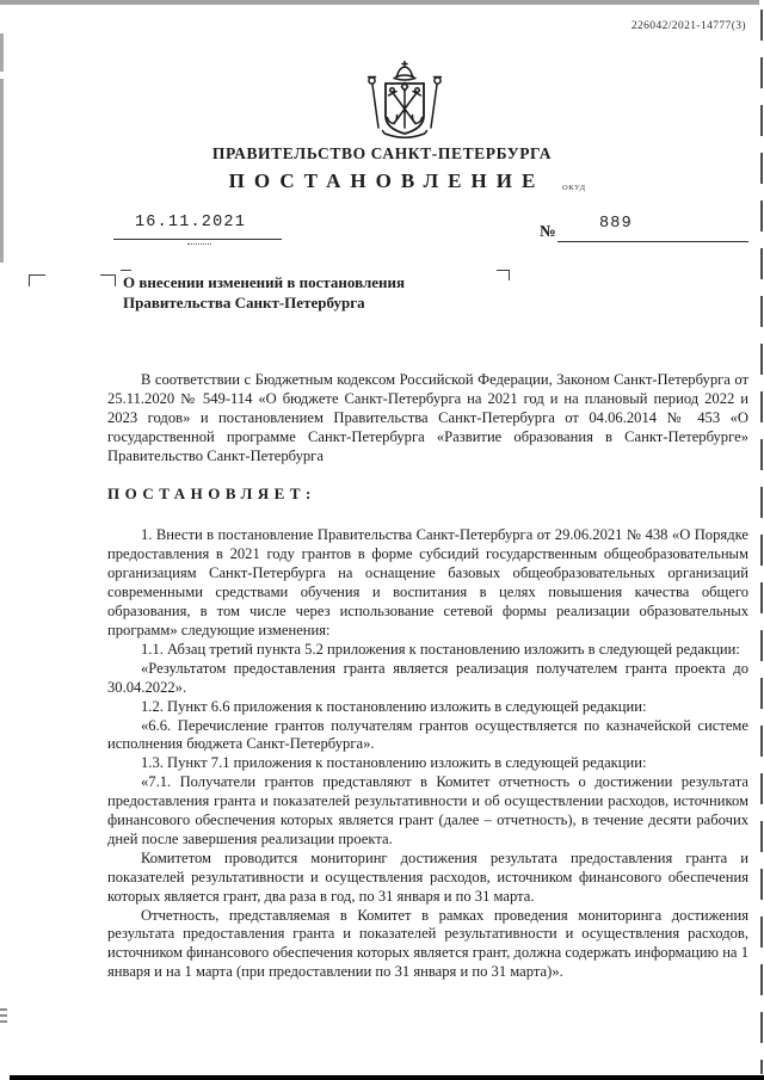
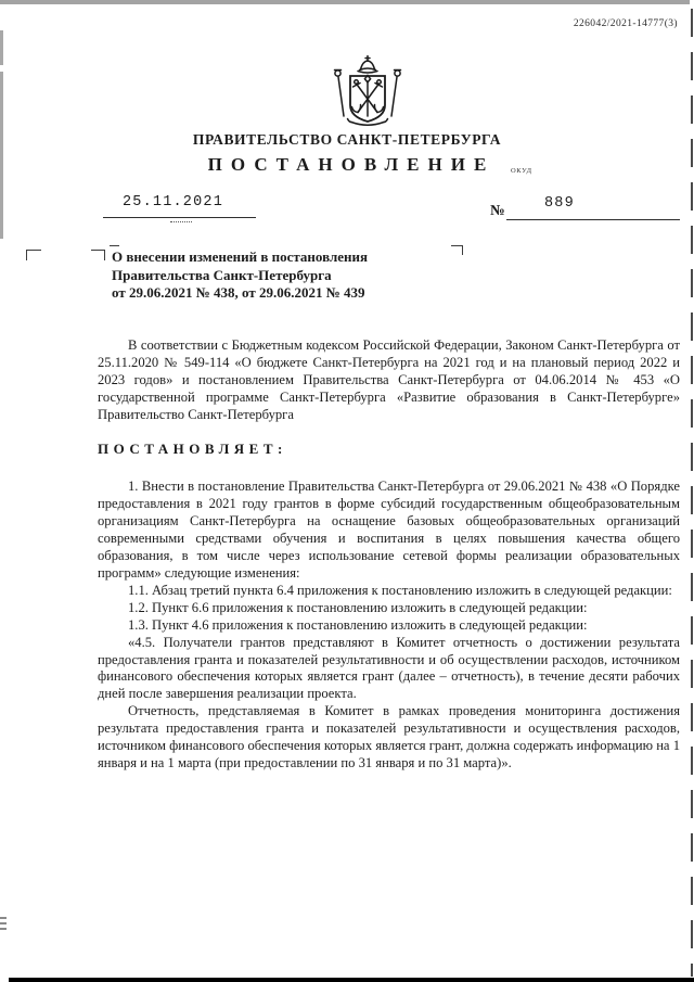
  226042/2021-14777(3)
  ПРАВИТЕЛЬСТВО САНКТ-ПЕТЕРБУРГА
  ПОСТАНОВЛЕНИЕ
- 16.11.2021
+ 25.11.2021
  №
  889
  О внесении изменений в постановления
  Правительства Санкт-Петербурга
+ от 29.06.2021 № 438, от 29.06.2021 № 439
  В соответствии с Бюджетным кодексом Российской Федерации, Законом Санкт-Петербурга от 25.11.2020 № 549-114 «О бюджете Санкт-Петербурга на 2021 год и на плановый период 2022 и 2023 годов» и постановлением Правительства Санкт-Петербурга от 04.06.2014 № 453 «О государственной программе Санкт-Петербурга «Развитие образования в Санкт-Петербурге» Правительство Санкт-Петербурга
  ПОСТАНОВЛЯЕТ:
  1. Внести в постановление Правительства Санкт-Петербурга от 29.06.2021 № 438 «О Порядке предоставления в 2021 году грантов в форме субсидий государственным общеобразовательным организациям Санкт-Петербурга на оснащение базовых общеобразовательных организаций современными средствами обучения и воспитания в целях повышения качества общего образования, в том числе через использование сетевой формы реализации образовательных программ» следующие изменения:
- 1.1. Абзац третий пункта 5.2 приложения к постановлению изложить в следующей редакции:
+ 1.1. Абзац третий пункта 6.4 приложения к постановлению изложить в следующей редакции:
- «Результатом предоставления гранта является реализация получателем гранта проекта до 30.04.2022».
  1.2. Пункт 6.6 приложения к постановлению изложить в следующей редакции:
- «6.6. Перечисление грантов получателям грантов осуществляется по казначейской системе исполнения бюджета Санкт-Петербурга».
- 1.3. Пункт 7.1 приложения к постановлению изложить в следующей редакции:
+ 1.3. Пункт 4.6 приложения к постановлению изложить в следующей редакции:
- «7.1. Получатели грантов представляют в Комитет отчетность о достижении результата предоставления гранта и показателей результативности и об осуществлении расходов, источником финансового обеспечения которых является грант (далее – отчетность), в течение десяти рабочих дней после завершения реализации проекта.
+ «4.5. Получатели грантов представляют в Комитет отчетность о достижении результата предоставления гранта и показателей результативности и об осуществлении расходов, источником финансового обеспечения которых является грант (далее – отчетность), в течение десяти рабочих дней после завершения реализации проекта.
- Комитетом проводится мониторинг достижения результата предоставления гранта и показателей результативности и осуществления расходов, источником финансового обеспечения которых является грант, два раза в год, по 31 января и по 31 марта.
  Отчетность, представляемая в Комитет в рамках проведения мониторинга достижения результата предоставления гранта и показателей результативности и осуществления расходов, источником финансового обеспечения которых является грант, должна содержать информацию на 1 января и на 1 марта (при предоставлении по 31 января и по 31 марта)».
